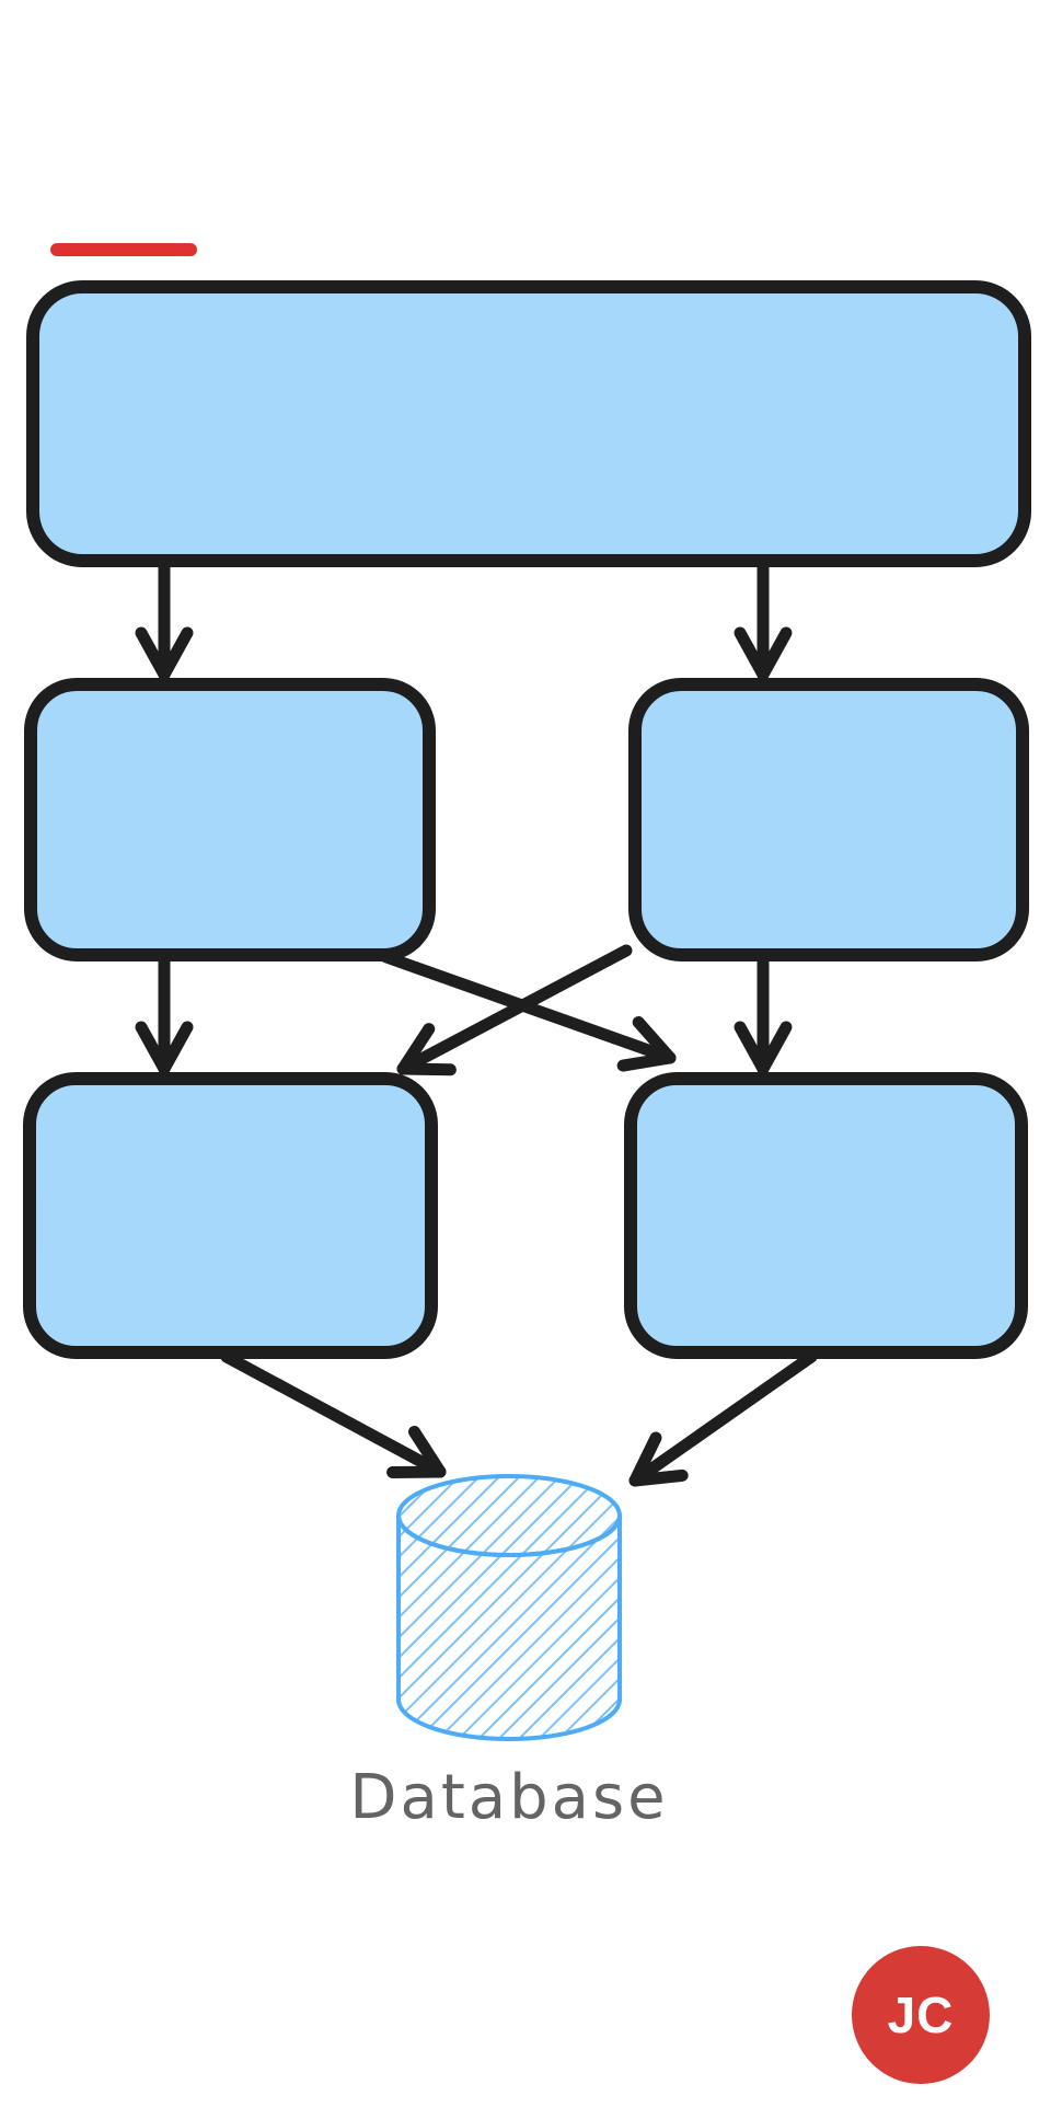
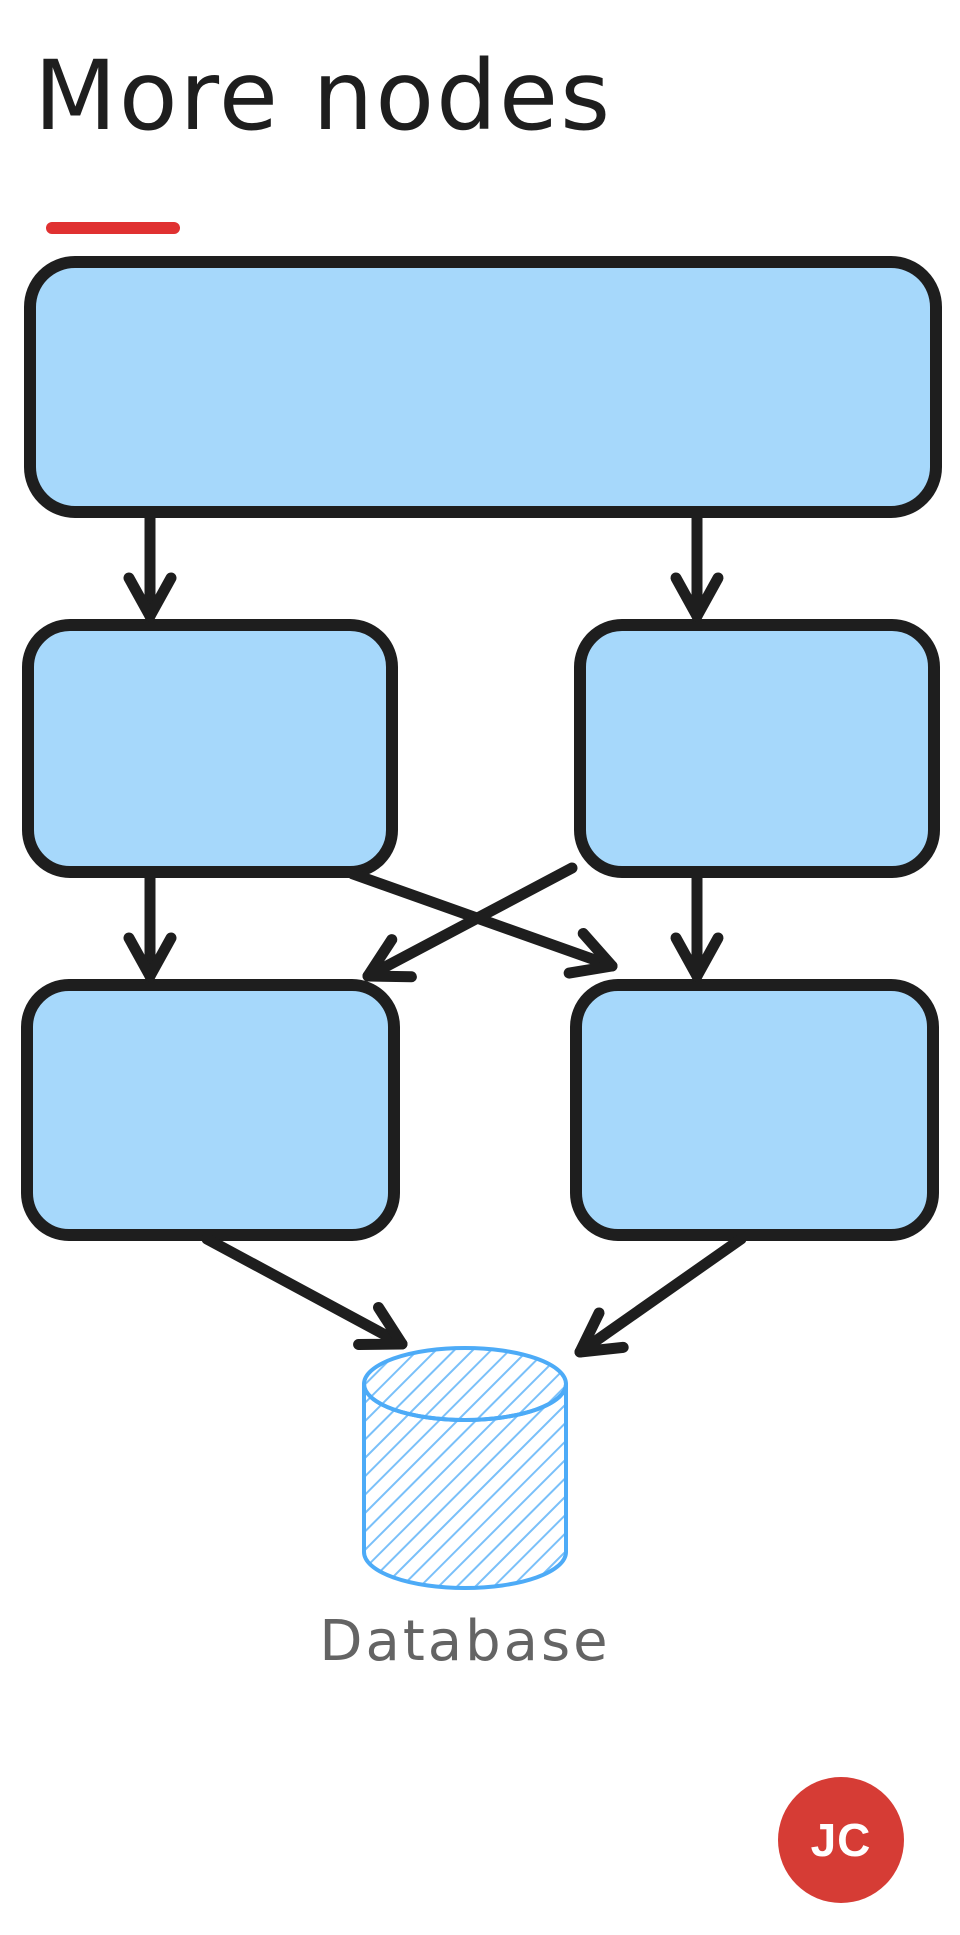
+ More nodes
  Database
  JC
